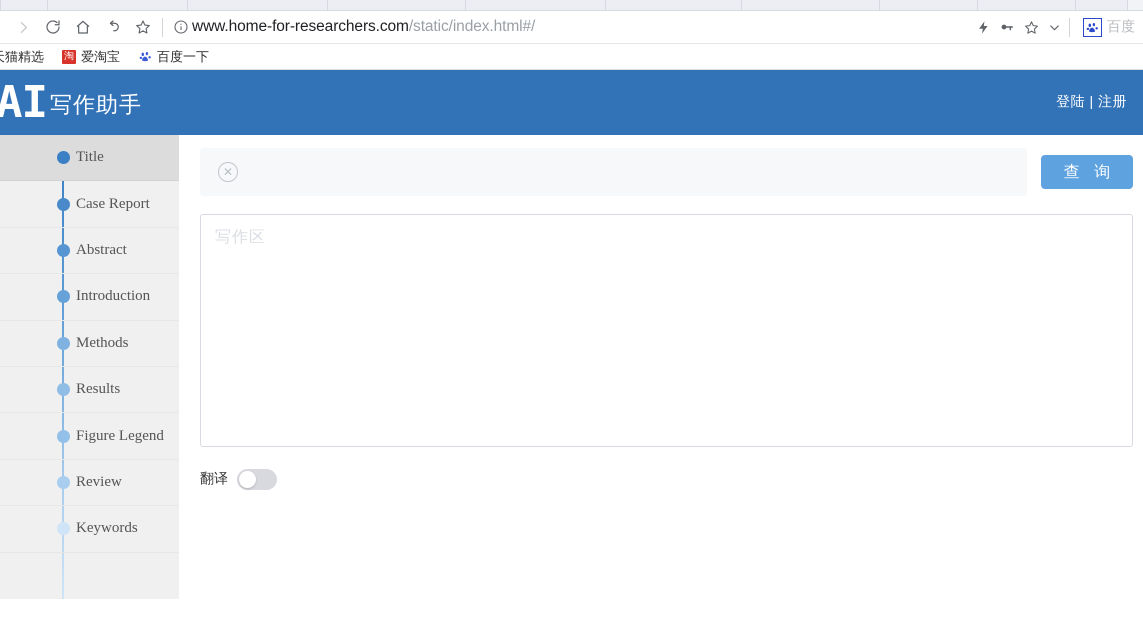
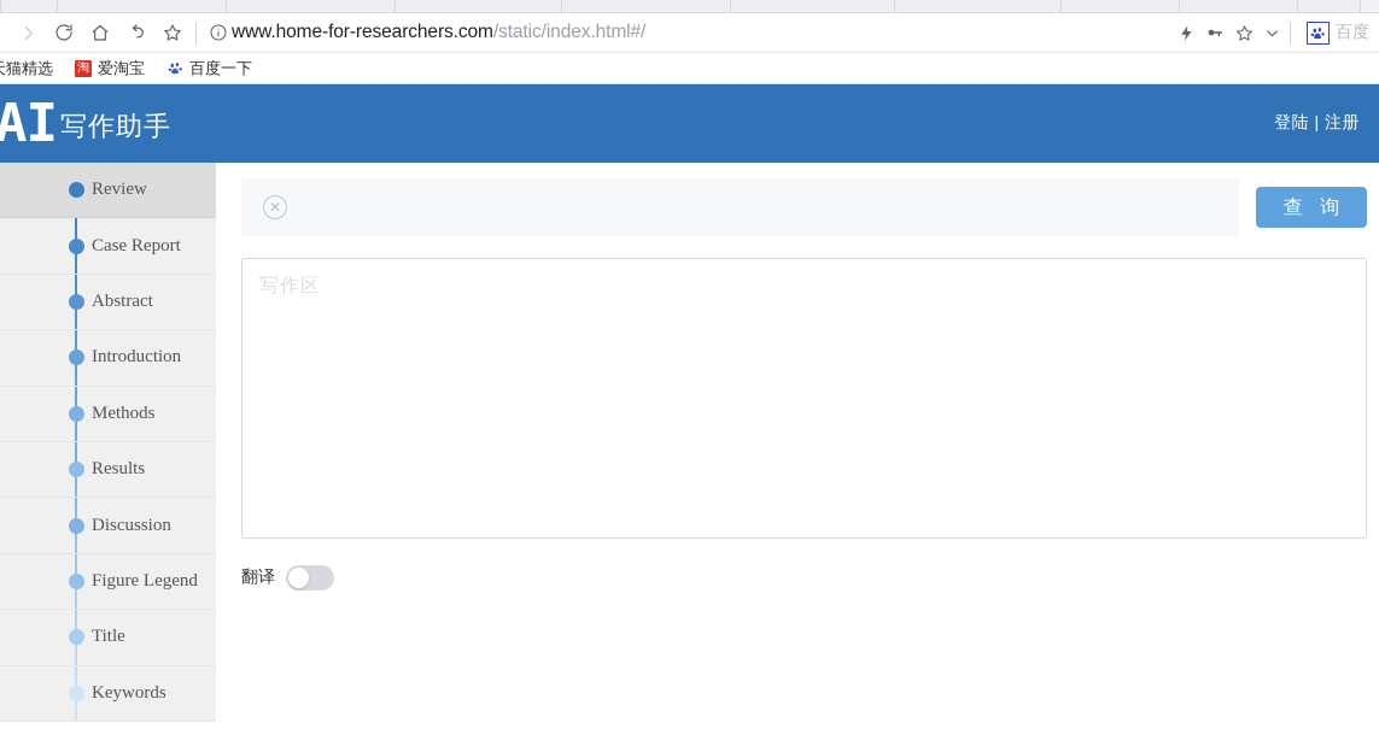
  www.home-for-researchers.com/static/index.html#/
  百度
  猫精选
  淘
  爱淘宝
  百度一下
  AI
  写作助手
  登陆 | 注册
- Title
+ Review
  Case Report
  Abstract
  Introduction
  Methods
  Results
+ Discussion
  Figure Legend
- Review
+ Title
  Keywords
  ✕
  查 询
  写作区
  翻译
